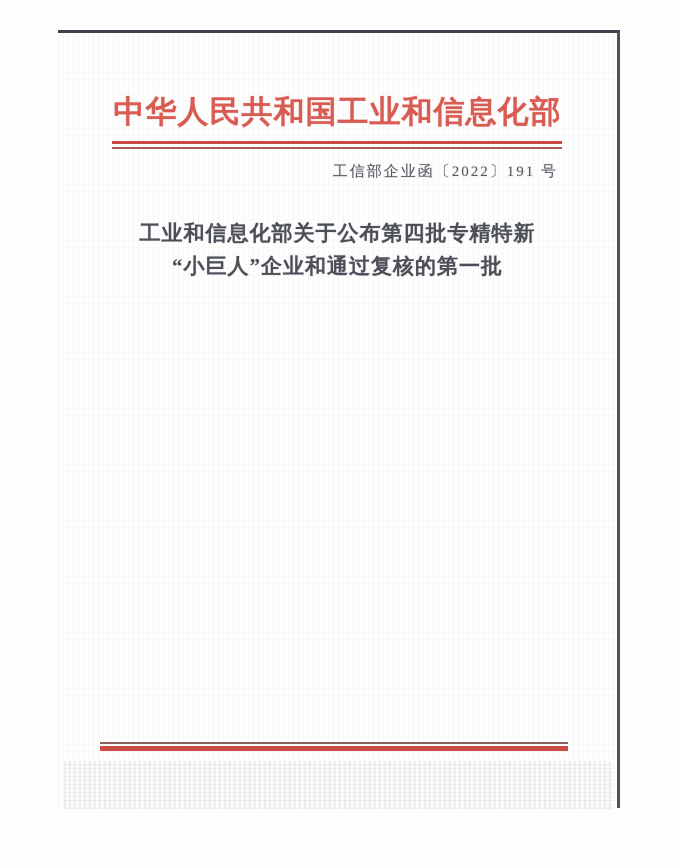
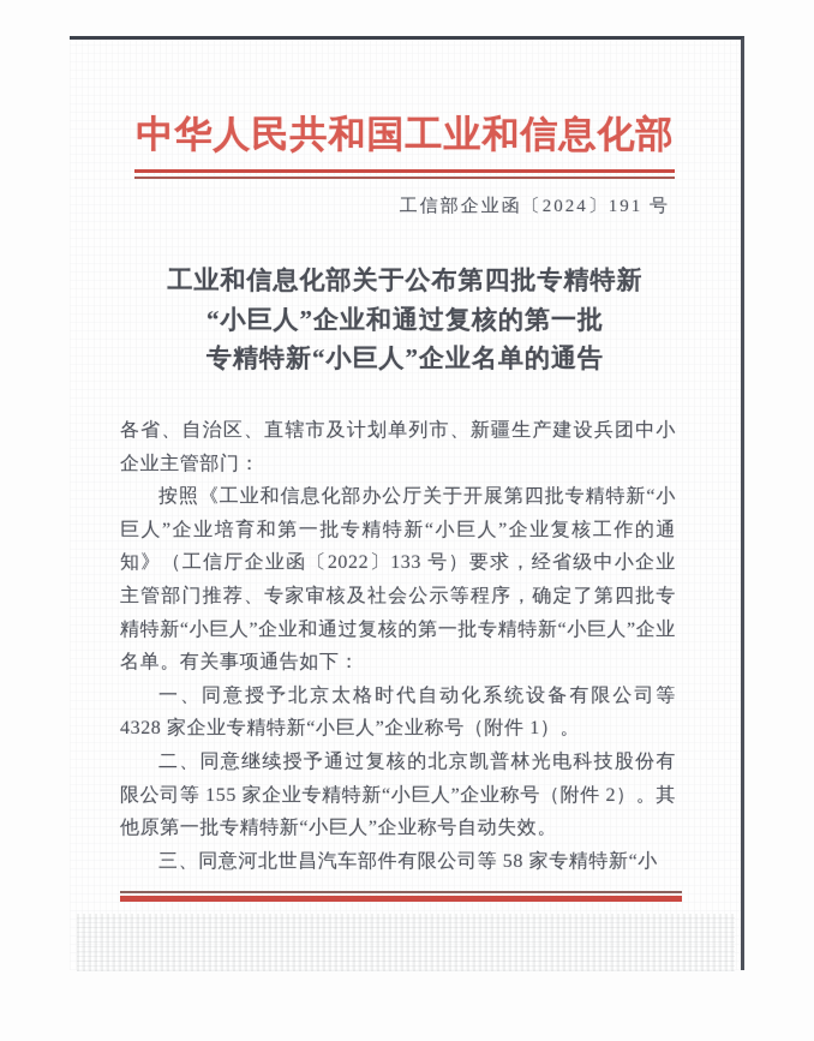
  中华人民共和国工业和信息化部
- 工信部企业函〔2022〕191 号
+ 工信部企业函〔2024〕191 号
  工业和信息化部关于公布第四批专精特新
  “小巨人”企业和通过复核的第一批
+ 专精特新“小巨人”企业名单的通告
+ 各省、自治区、直辖市及计划单列市、新疆生产建设兵团中小企业主管部门：
+ 按照《工业和信息化部办公厅关于开展第四批专精特新“小巨人”企业培育和第一批专精特新“小巨人”企业复核工作的通知》（工信厅企业函〔2022〕133 号）要求，经省级中小企业主管部门推荐、专家审核及社会公示等程序，确定了第四批专精特新“小巨人”企业和通过复核的第一批专精特新“小巨人”企业名单。有关事项通告如下：
+ 一、同意授予北京太格时代自动化系统设备有限公司等 4328 家企业专精特新“小巨人”企业称号（附件 1）。
+ 二、同意继续授予通过复核的北京凯普林光电科技股份有限公司等 155 家企业专精特新“小巨人”企业称号（附件 2）。其他原第一批专精特新“小巨人”企业称号自动失效。
+ 三、同意河北世昌汽车部件有限公司等 58 家专精特新“小
